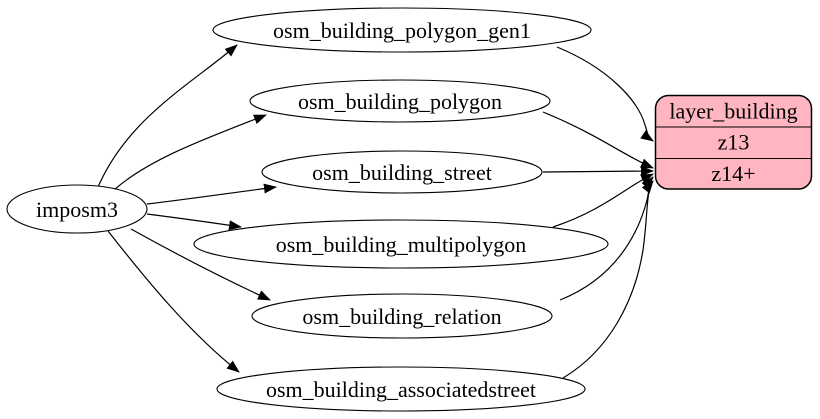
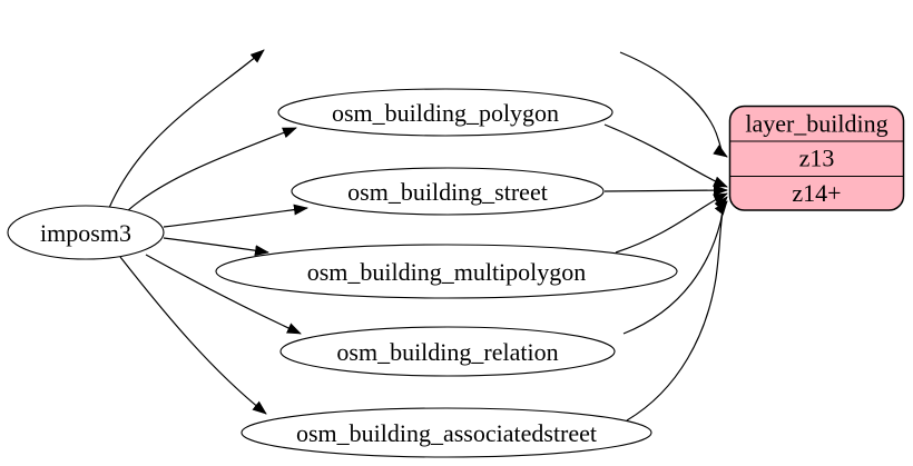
  imposm3
- osm_building_polygon_gen1
  osm_building_polygon
  osm_building_street
  osm_building_multipolygon
  osm_building_relation
  osm_building_associatedstreet
  layer_building
  z13
  z14+
